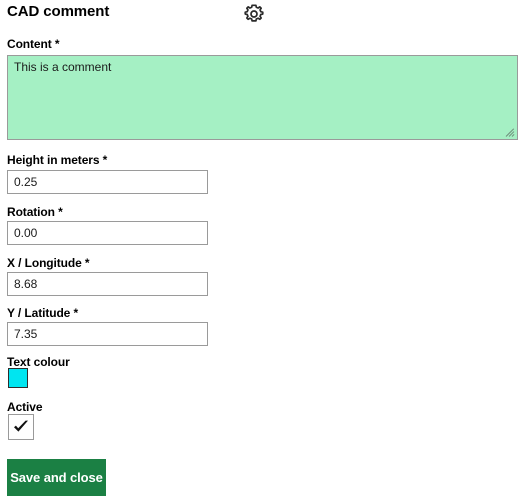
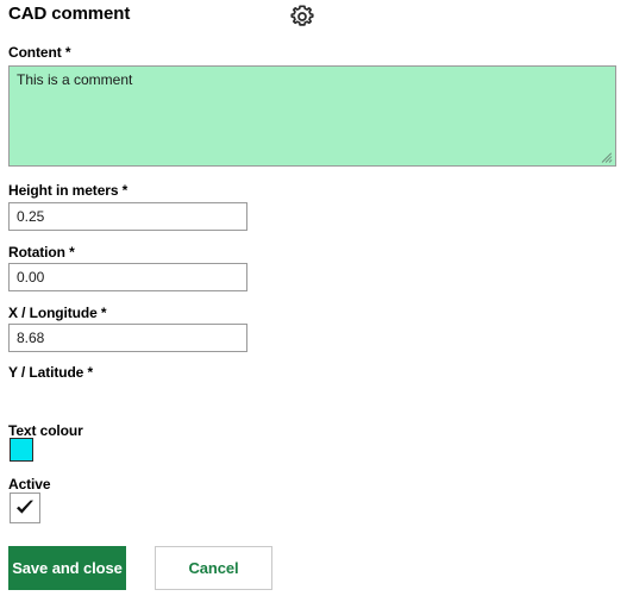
  CAD comment
  Content *
  This is a comment
  Height in meters *
  0.25
  Rotation *
  0.00
  X / Longitude *
  8.68
  Y / Latitude *
- 7.35
  Text colour
  Active
  Save and close
+ Cancel
